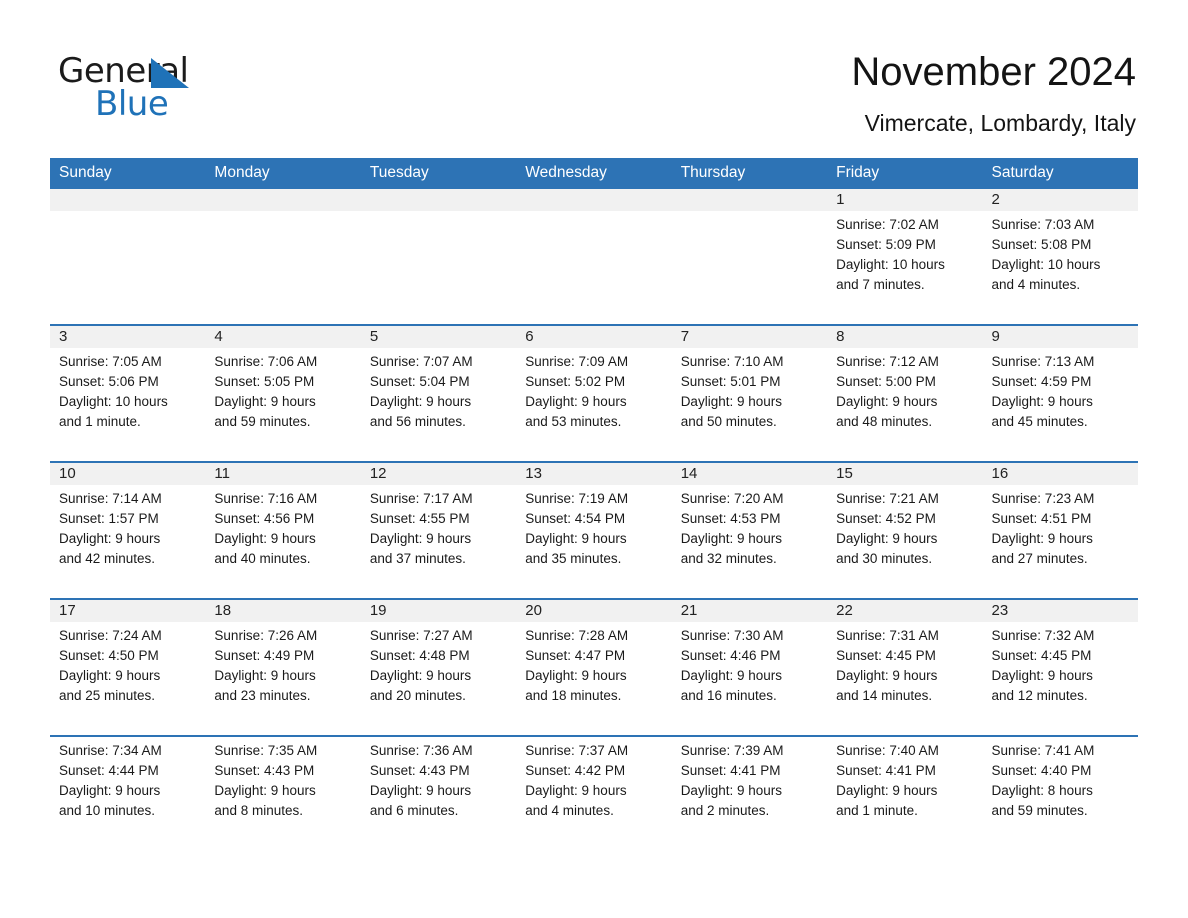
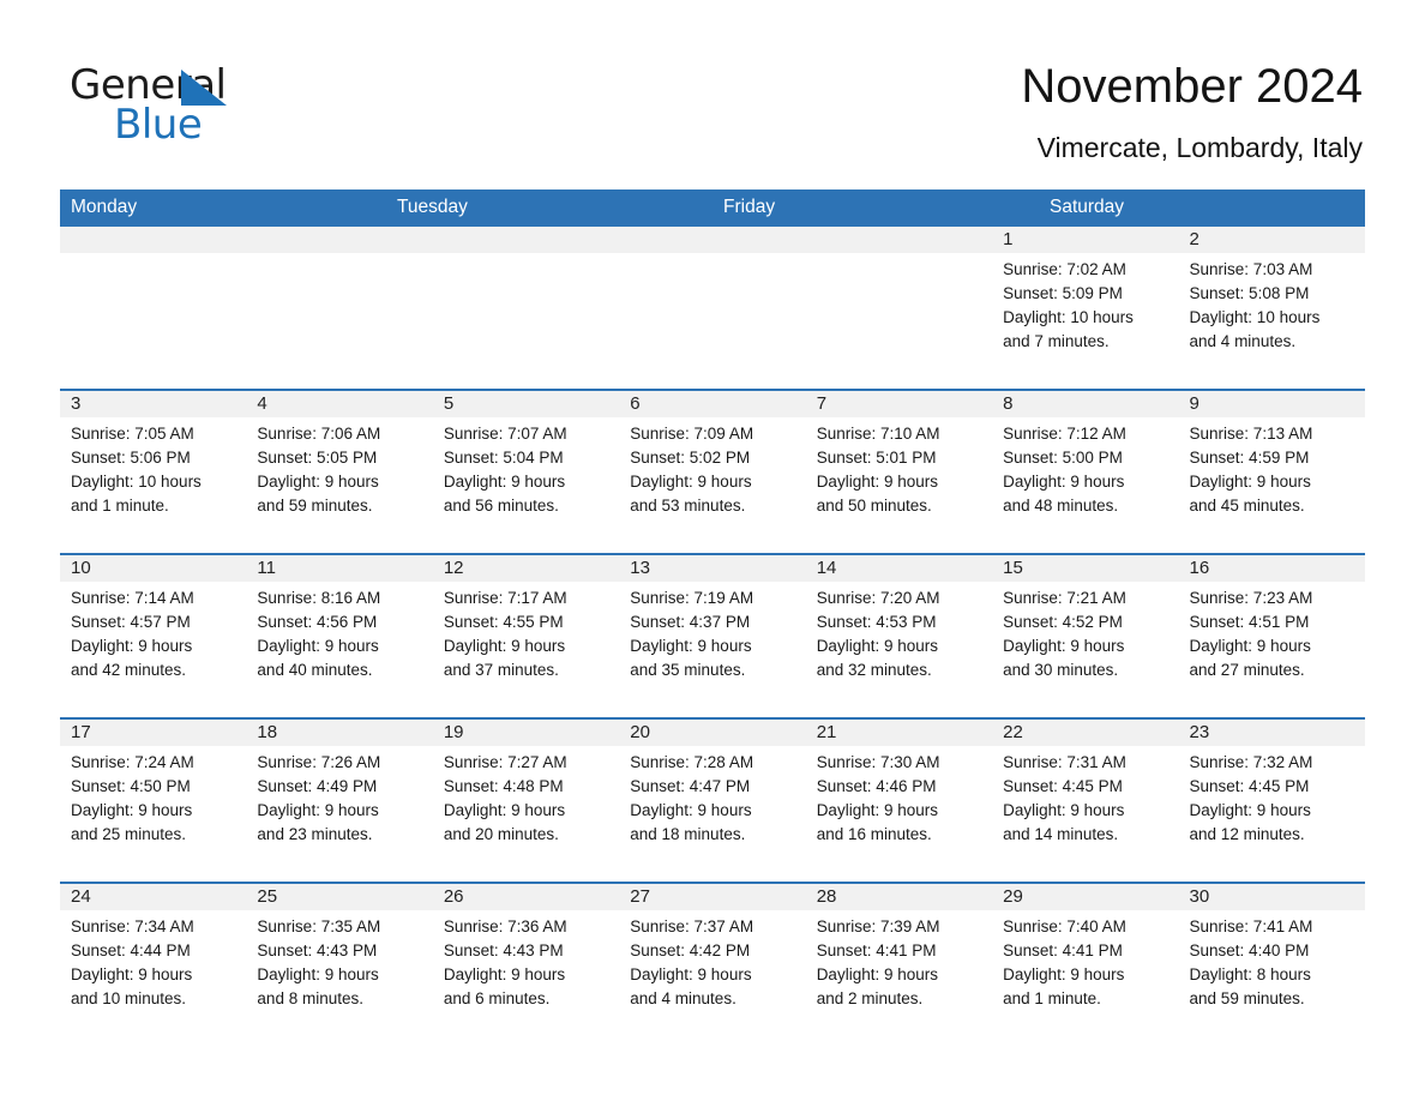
  General
  Blue
  November 2024
  Vimercate, Lombardy, Italy
- Sunday
  Monday
  Tuesday
- Wednesday
- Thursday
  Friday
  Saturday
  1
  2
  Sunrise: 7:02 AM
  Sunset: 5:09 PM
  Daylight: 10 hours
  and 7 minutes.
  Sunrise: 7:03 AM
  Sunset: 5:08 PM
  Daylight: 10 hours
  and 4 minutes.
  3
  4
  5
  6
  7
  8
  9
  Sunrise: 7:05 AM
  Sunset: 5:06 PM
  Daylight: 10 hours
  and 1 minute.
  Sunrise: 7:06 AM
  Sunset: 5:05 PM
  Daylight: 9 hours
  and 59 minutes.
  Sunrise: 7:07 AM
  Sunset: 5:04 PM
  Daylight: 9 hours
  and 56 minutes.
  Sunrise: 7:09 AM
  Sunset: 5:02 PM
  Daylight: 9 hours
  and 53 minutes.
  Sunrise: 7:10 AM
  Sunset: 5:01 PM
  Daylight: 9 hours
  and 50 minutes.
  Sunrise: 7:12 AM
  Sunset: 5:00 PM
  Daylight: 9 hours
  and 48 minutes.
  Sunrise: 7:13 AM
  Sunset: 4:59 PM
  Daylight: 9 hours
  and 45 minutes.
  10
  11
  12
  13
  14
  15
  16
  Sunrise: 7:14 AM
- Sunset: 1:57 PM
+ Sunset: 4:57 PM
  Daylight: 9 hours
  and 42 minutes.
- Sunrise: 7:16 AM
+ Sunrise: 8:16 AM
  Sunset: 4:56 PM
  Daylight: 9 hours
  and 40 minutes.
  Sunrise: 7:17 AM
  Sunset: 4:55 PM
  Daylight: 9 hours
  and 37 minutes.
  Sunrise: 7:19 AM
- Sunset: 4:54 PM
+ Sunset: 4:37 PM
  Daylight: 9 hours
  and 35 minutes.
  Sunrise: 7:20 AM
  Sunset: 4:53 PM
  Daylight: 9 hours
  and 32 minutes.
  Sunrise: 7:21 AM
  Sunset: 4:52 PM
  Daylight: 9 hours
  and 30 minutes.
  Sunrise: 7:23 AM
  Sunset: 4:51 PM
  Daylight: 9 hours
  and 27 minutes.
  17
  18
  19
  20
  21
  22
  23
  Sunrise: 7:24 AM
  Sunset: 4:50 PM
  Daylight: 9 hours
  and 25 minutes.
  Sunrise: 7:26 AM
  Sunset: 4:49 PM
  Daylight: 9 hours
  and 23 minutes.
  Sunrise: 7:27 AM
  Sunset: 4:48 PM
  Daylight: 9 hours
  and 20 minutes.
  Sunrise: 7:28 AM
  Sunset: 4:47 PM
  Daylight: 9 hours
  and 18 minutes.
  Sunrise: 7:30 AM
  Sunset: 4:46 PM
  Daylight: 9 hours
  and 16 minutes.
  Sunrise: 7:31 AM
  Sunset: 4:45 PM
  Daylight: 9 hours
  and 14 minutes.
  Sunrise: 7:32 AM
  Sunset: 4:45 PM
  Daylight: 9 hours
  and 12 minutes.
+ 24
+ 25
+ 26
+ 27
+ 28
+ 29
+ 30
  Sunrise: 7:34 AM
  Sunset: 4:44 PM
  Daylight: 9 hours
  and 10 minutes.
  Sunrise: 7:35 AM
  Sunset: 4:43 PM
  Daylight: 9 hours
  and 8 minutes.
  Sunrise: 7:36 AM
  Sunset: 4:43 PM
  Daylight: 9 hours
  and 6 minutes.
  Sunrise: 7:37 AM
  Sunset: 4:42 PM
  Daylight: 9 hours
  and 4 minutes.
  Sunrise: 7:39 AM
  Sunset: 4:41 PM
  Daylight: 9 hours
  and 2 minutes.
  Sunrise: 7:40 AM
  Sunset: 4:41 PM
  Daylight: 9 hours
  and 1 minute.
  Sunrise: 7:41 AM
  Sunset: 4:40 PM
  Daylight: 8 hours
  and 59 minutes.
